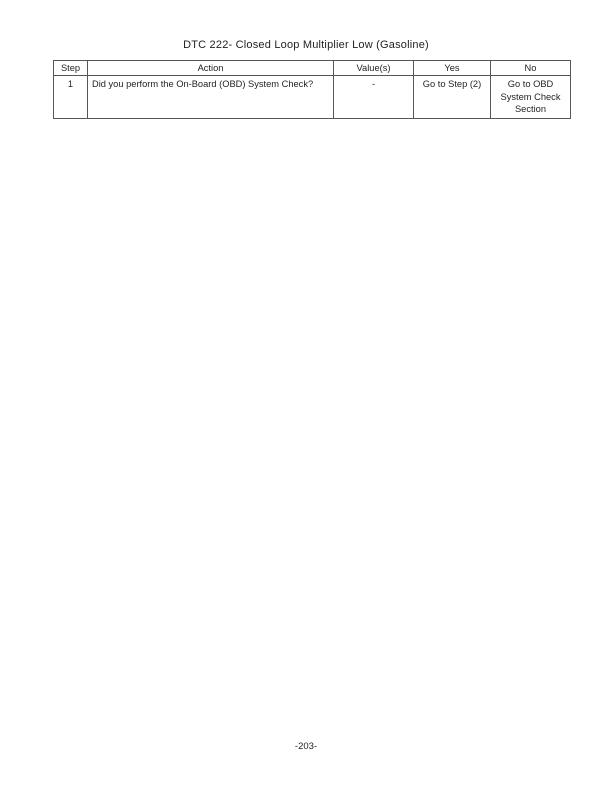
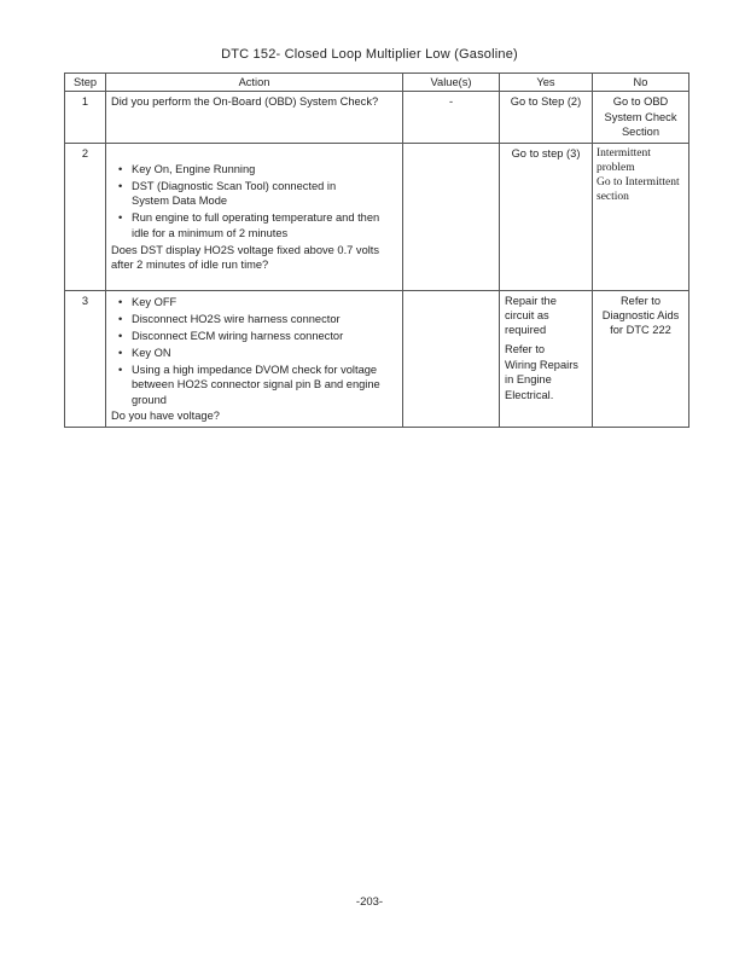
- DTC 222- Closed Loop Multiplier Low (Gasoline)
+ DTC 152- Closed Loop Multiplier Low (Gasoline)
  Step	Action	Value(s)	Yes	No
  1	Did you perform the On-Board (OBD) System Check?	-	Go to Step (2)	Go to OBD System Check Section
+ 2	Key On, Engine RunningDST (Diagnostic Scan Tool) connected in System Data ModeRun engine to full operating temperature and then idle for a minimum of 2 minutesDoes DST display HO2S voltage fixed above 0.7 volts after 2 minutes of idle run time?		Go to step (3)	Intermittent problem Go to Intermittent section
+ 3	Key OFFDisconnect HO2S wire harness connectorDisconnect ECM wiring harness connectorKey ONUsing a high impedance DVOM check for voltage between HO2S connector signal pin B and engine groundDo you have voltage?		Repair the circuit as requiredRefer to Wiring Repairs in Engine Electrical.	Refer to Diagnostic Aids for DTC 222
  -203-
